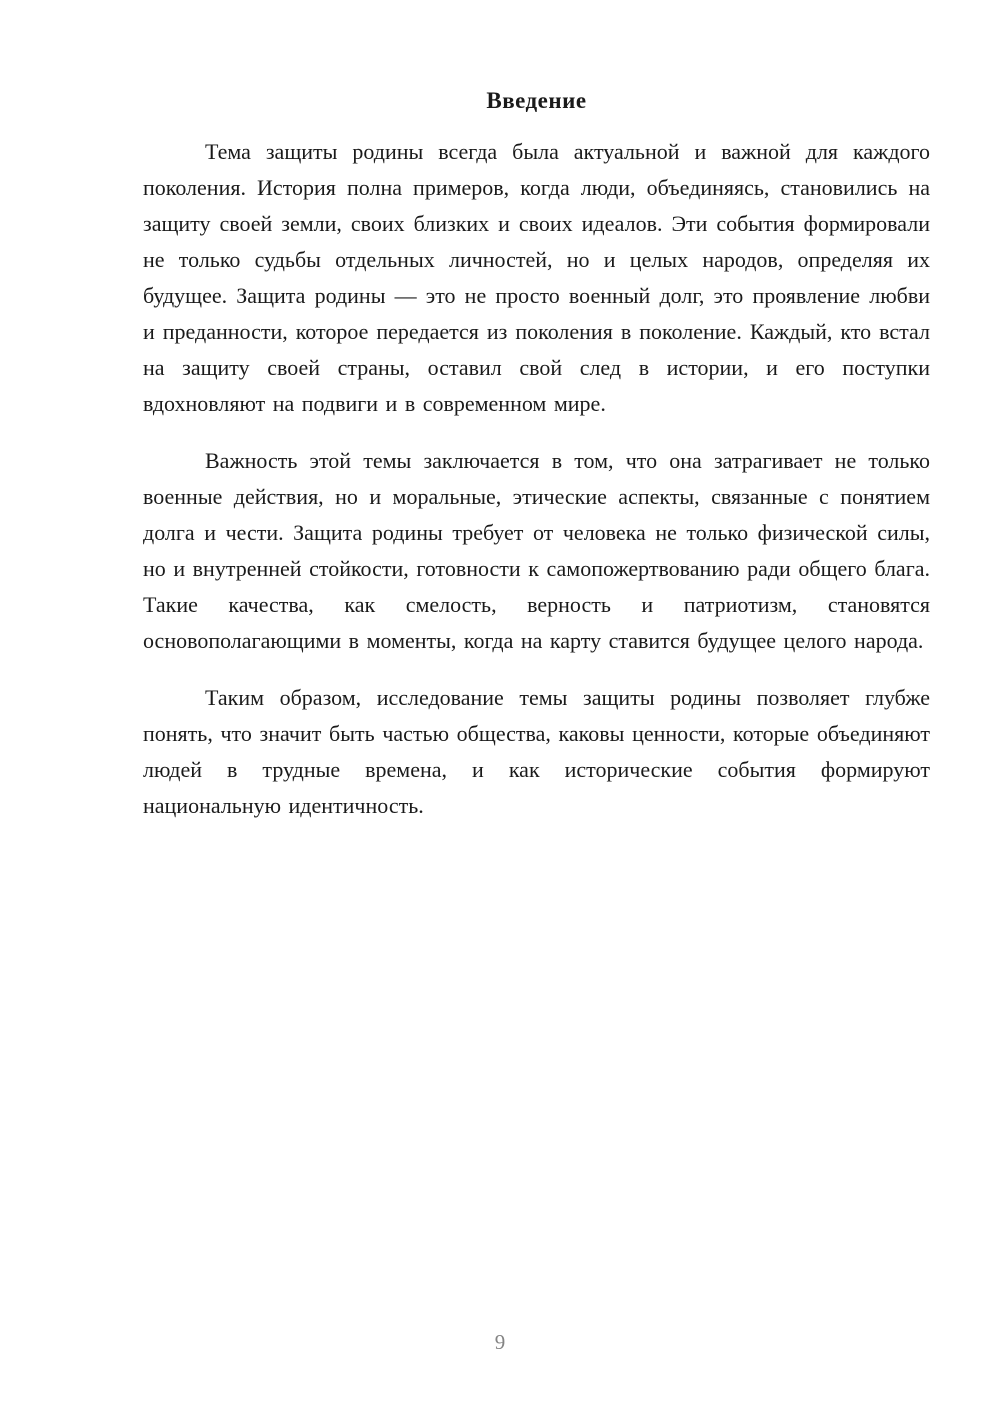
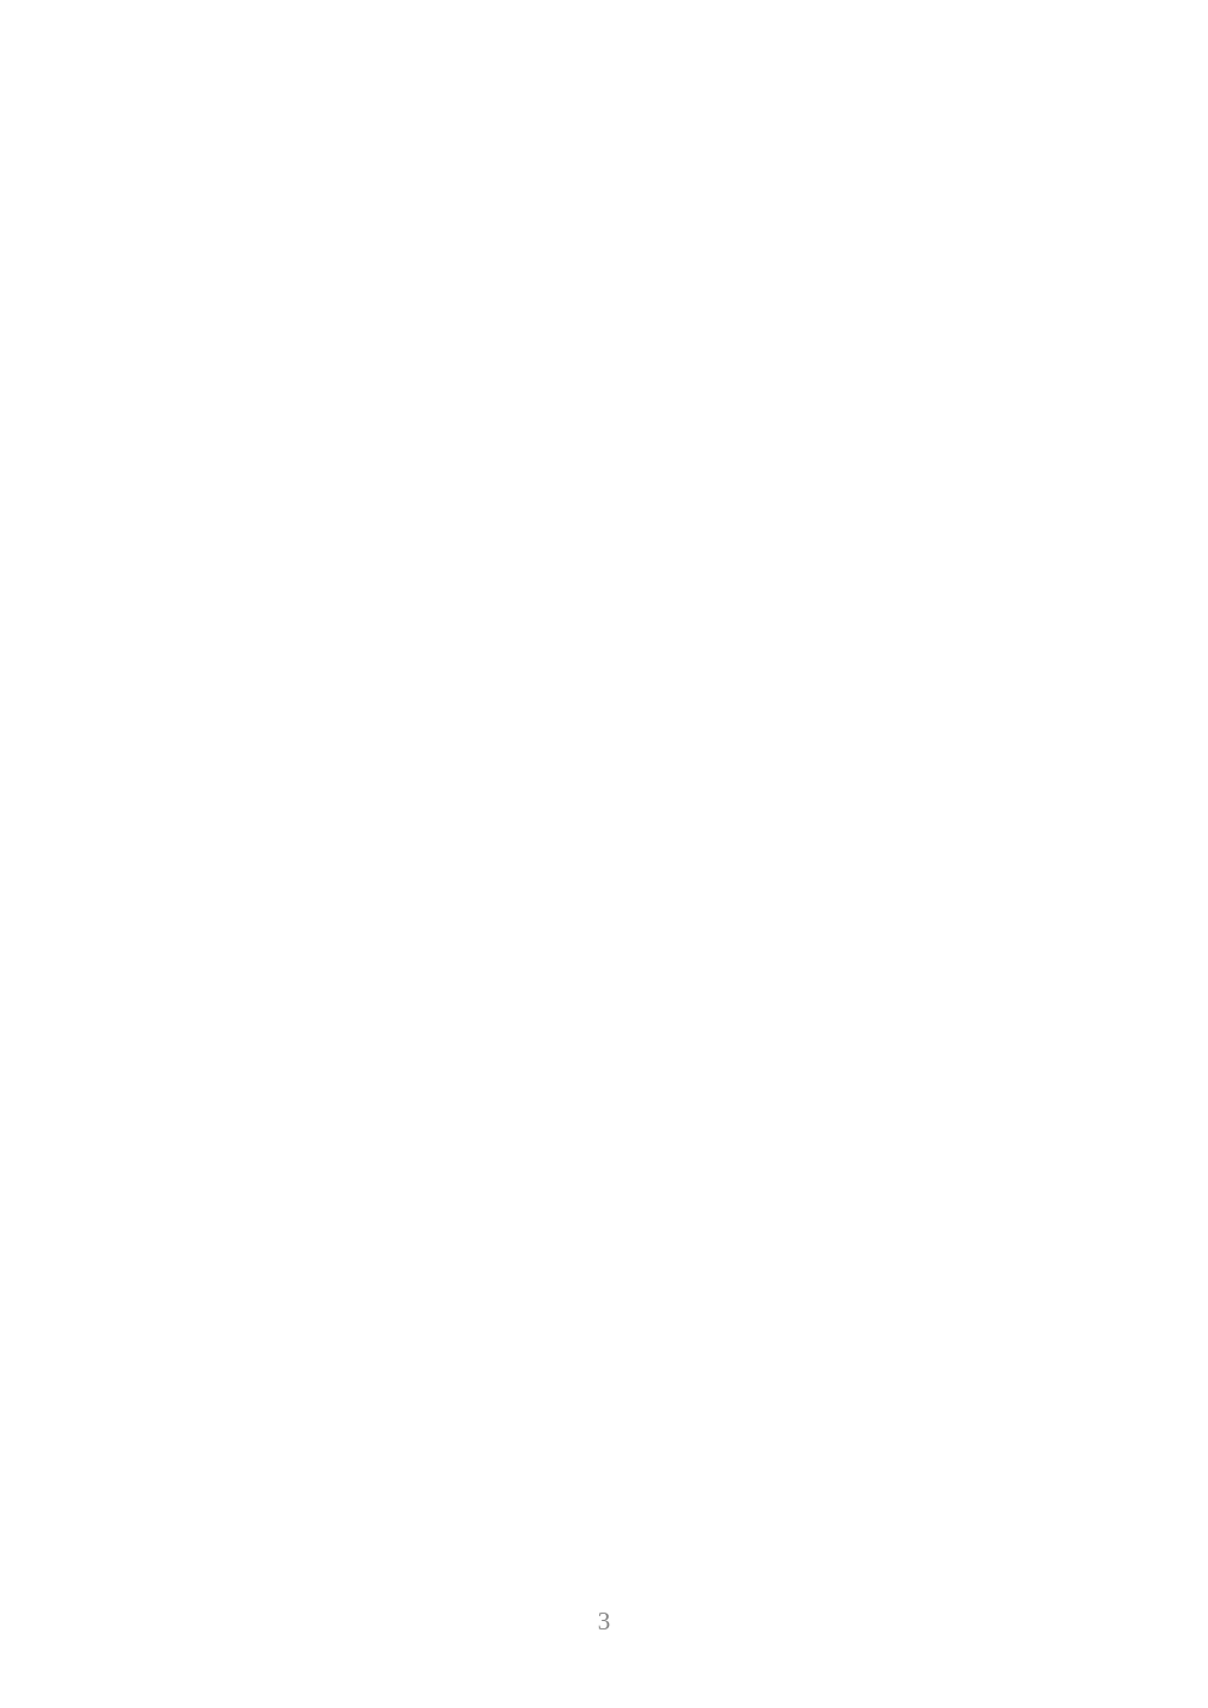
- Введение
- Тема защиты родины всегда была актуальной и важной для каждого поколения. История полна примеров, когда люди, объединяясь, становились на защиту своей земли, своих близких и своих идеалов. Эти события формировали не только судьбы отдельных личностей, но и целых народов, определяя их будущее. Защита родины — это не просто военный долг, это проявление любви и преданности, которое передается из поколения в поколение. Каждый, кто встал на защиту своей страны, оставил свой след в истории, и его поступки вдохновляют на подвиги и в современном мире.
- Важность этой темы заключается в том, что она затрагивает не только военные действия, но и моральные, этические аспекты, связанные с понятием долга и чести. Защита родины требует от человека не только физической силы, но и внутренней стойкости, готовности к самопожертвованию ради общего блага. Такие качества, как смелость, верность и патриотизм, становятся основополагающими в моменты, когда на карту ставится будущее целого народа.
- Таким образом, исследование темы защиты родины позволяет глубже понять, что значит быть частью общества, каковы ценности, которые объединяют людей в трудные времена, и как исторические события формируют национальную идентичность.
- 9
+ 3
